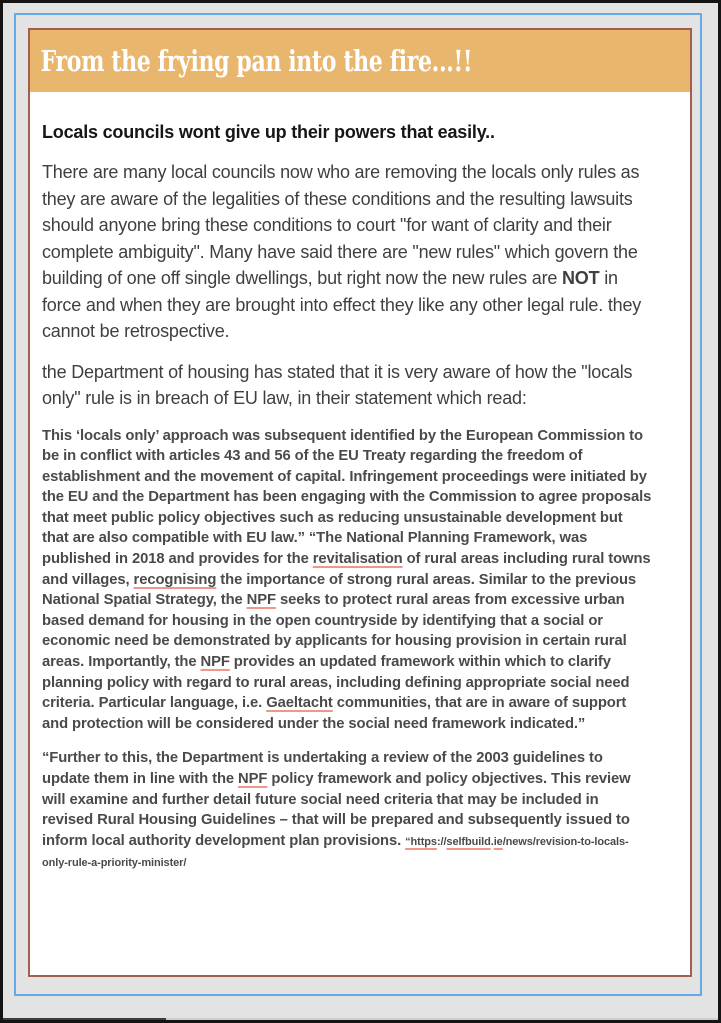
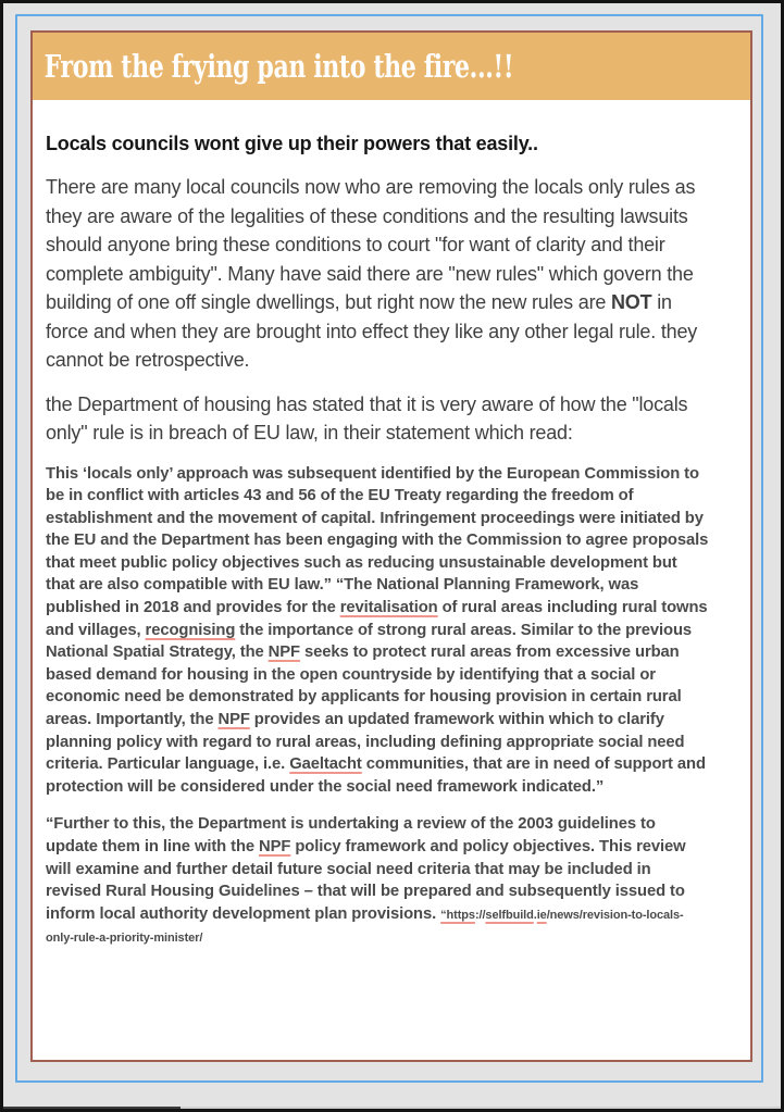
  From the frying pan into the fire...!!
  Locals councils wont give up their powers that easily..
  There are many local councils now who are removing the locals only rules as they are aware of the legalities of these conditions and the resulting lawsuits should anyone bring these conditions to court "for want of clarity and their complete ambiguity". Many have said there are "new rules" which govern the building of one off single dwellings, but right now the new rules are NOT in force and when they are brought into effect they like any other legal rule. they cannot be retrospective.
  the Department of housing has stated that it is very aware of how the "locals only" rule is in breach of EU law, in their statement which read:
- This ‘locals only’ approach was subsequent identified by the European Commission to be in conflict with articles 43 and 56 of the EU Treaty regarding the freedom of establishment and the movement of capital. Infringement proceedings were initiated by the EU and the Department has been engaging with the Commission to agree proposals that meet public policy objectives such as reducing unsustainable development but that are also compatible with EU law.” “The National Planning Framework, was published in 2018 and provides for the revitalisation of rural areas including rural towns and villages, recognising the importance of strong rural areas. Similar to the previous National Spatial Strategy, the NPF seeks to protect rural areas from excessive urban based demand for housing in the open countryside by identifying that a social or economic need be demonstrated by applicants for housing provision in certain rural areas. Importantly, the NPF provides an updated framework within which to clarify planning policy with regard to rural areas, including defining appropriate social need criteria. Particular language, i.e. Gaeltacht communities, that are in aware of support and protection will be considered under the social need framework indicated.”
+ This ‘locals only’ approach was subsequent identified by the European Commission to be in conflict with articles 43 and 56 of the EU Treaty regarding the freedom of establishment and the movement of capital. Infringement proceedings were initiated by the EU and the Department has been engaging with the Commission to agree proposals that meet public policy objectives such as reducing unsustainable development but that are also compatible with EU law.” “The National Planning Framework, was published in 2018 and provides for the revitalisation of rural areas including rural towns and villages, recognising the importance of strong rural areas. Similar to the previous National Spatial Strategy, the NPF seeks to protect rural areas from excessive urban based demand for housing in the open countryside by identifying that a social or economic need be demonstrated by applicants for housing provision in certain rural areas. Importantly, the NPF provides an updated framework within which to clarify planning policy with regard to rural areas, including defining appropriate social need criteria. Particular language, i.e. Gaeltacht communities, that are in need of support and protection will be considered under the social need framework indicated.”
  “Further to this, the Department is undertaking a review of the 2003 guidelines to update them in line with the NPF policy framework and policy objectives. This review will examine and further detail future social need criteria that may be included in revised Rural Housing Guidelines – that will be prepared and subsequently issued to inform local authority development plan provisions. “https://selfbuild.ie/news/revision-to-locals-only-rule-a-priority-minister/
